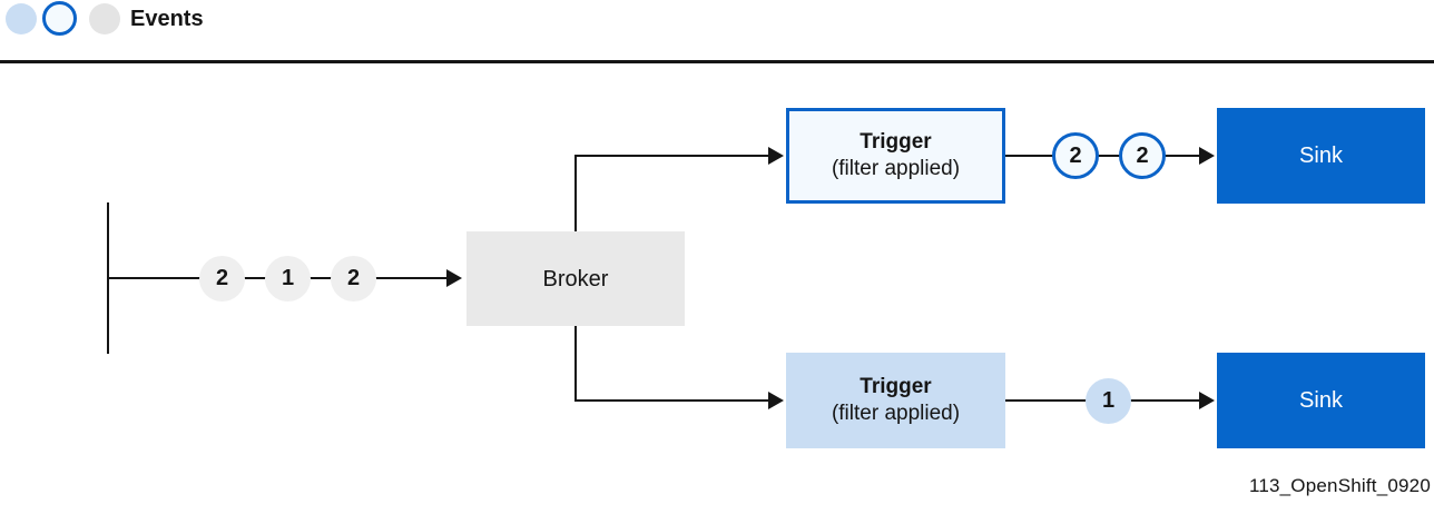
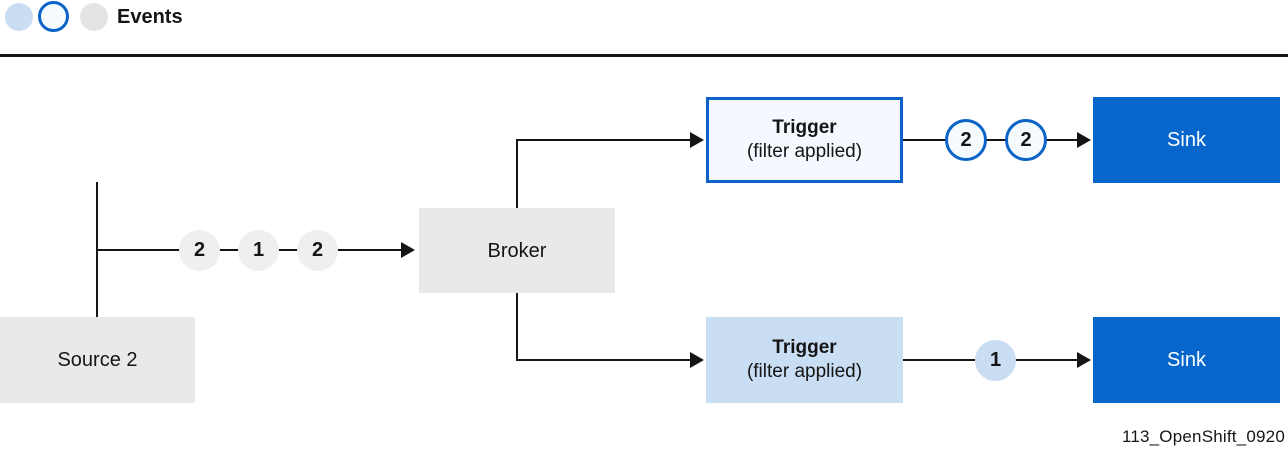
  Events
+ Source 2
  Broker
  Trigger
  (filter applied)
  Trigger
  (filter applied)
  Sink
  Sink
  2
  1
  2
  2
  2
  1
  113_OpenShift_0920
